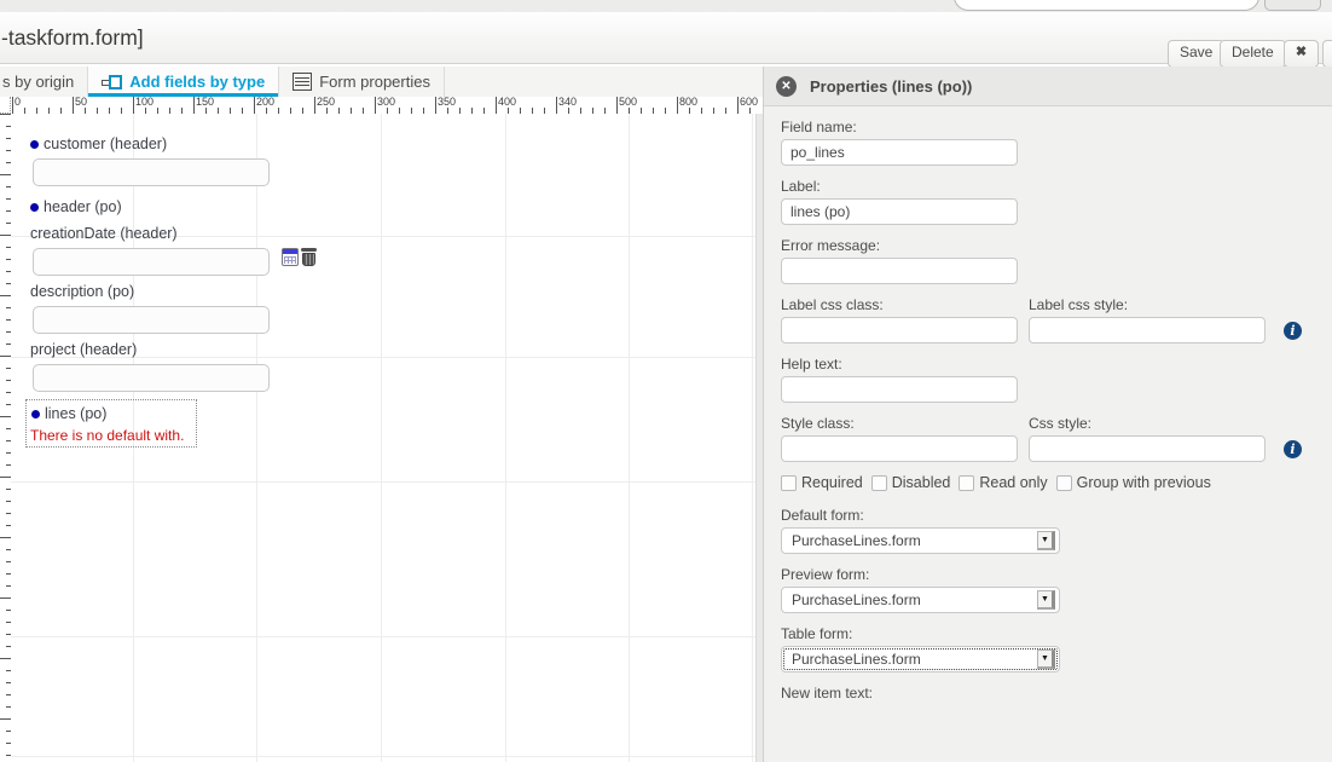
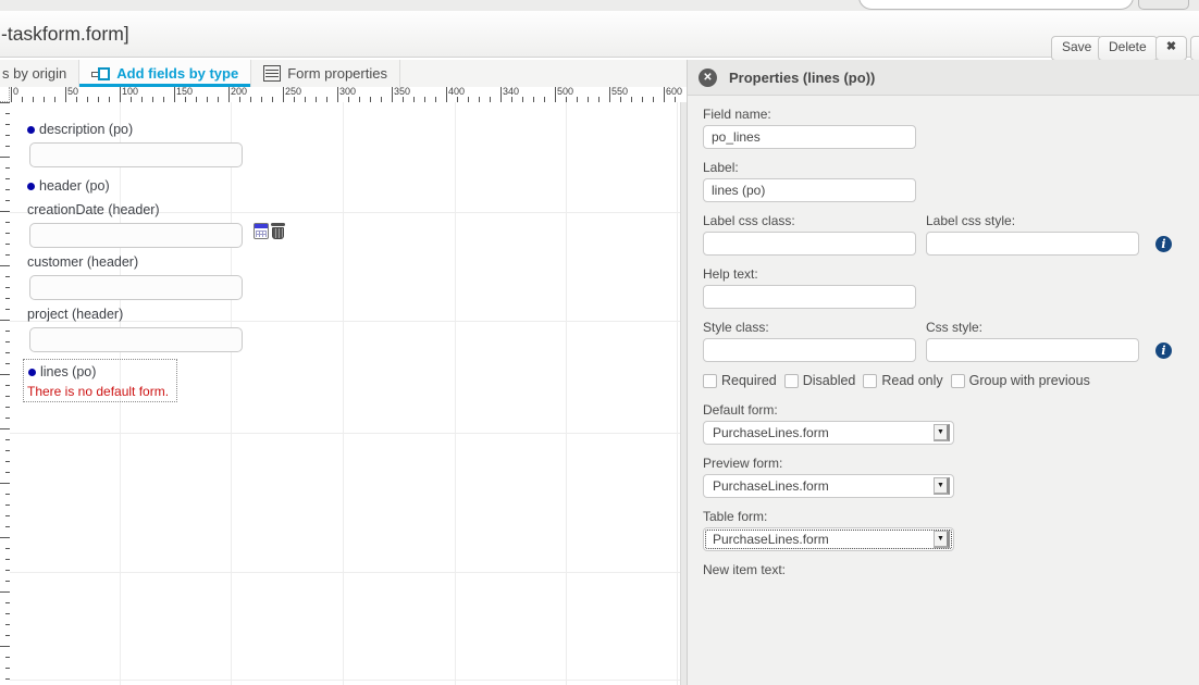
  -taskform.form]
  Save
  Delete
  ✖
  s by origin
  Add fields by type
  Form properties
  0
  50
  100
  150
  200
  250
  300
  350
  400
  340
  500
- 800
+ 550
  600
- customer (header)
+ description (po)
  header (po)
  creationDate (header)
- description (po)
+ customer (header)
  project (header)
  lines (po)
- There is no default with.
+ There is no default form.
  ✕
  Properties (lines (po))
  Field name:
  po_lines
  Label:
  lines (po)
- Error message:
  Label css class:
  Label css style:
  i
  Help text:
  Style class:
  Css style:
  i
  Required
  Disabled
  Read only
  Group with previous
  Default form:
  PurchaseLines.form
  Preview form:
  PurchaseLines.form
  Table form:
  PurchaseLines.form
  New item text:
